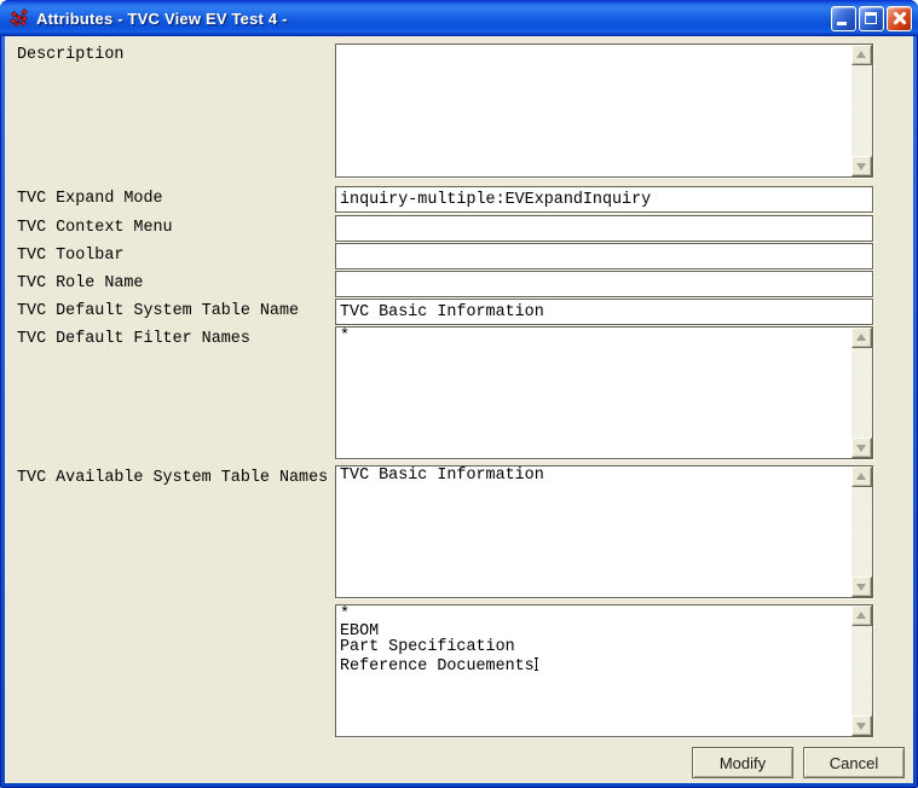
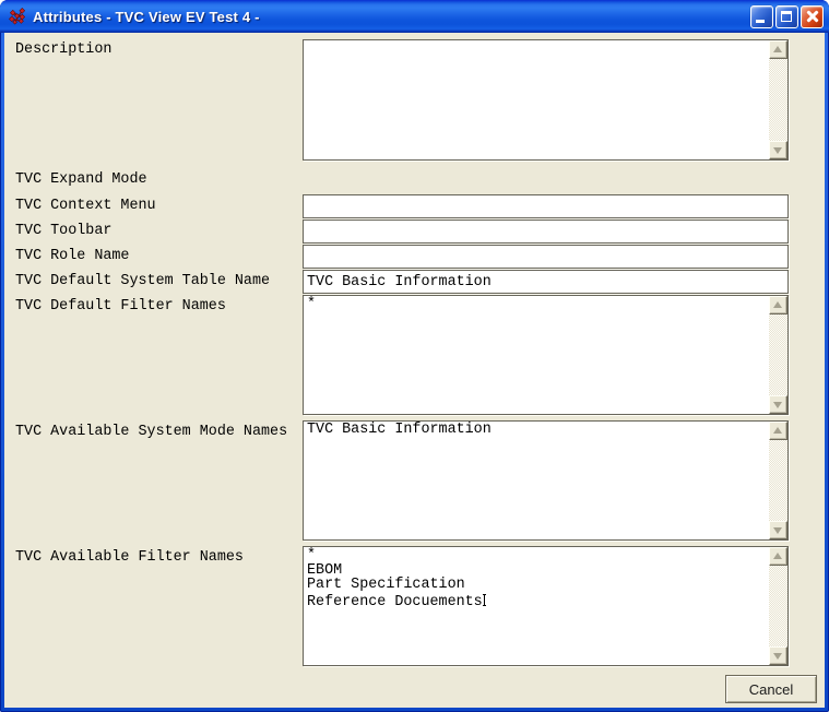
  Attributes - TVC View EV Test 4 -
  Description
  TVC Expand Mode
- inquiry-multiple:EVExpandInquiry
  TVC Context Menu
  TVC Toolbar
  TVC Role Name
  TVC Default System Table Name
  TVC Basic Information
  TVC Default Filter Names
  *
- TVC Available System Table Names
+ TVC Available System Mode Names
  TVC Basic Information
+ TVC Available Filter Names
  *
  EBOM
  Part Specification
  Reference Docuements
- Modify
  Cancel
